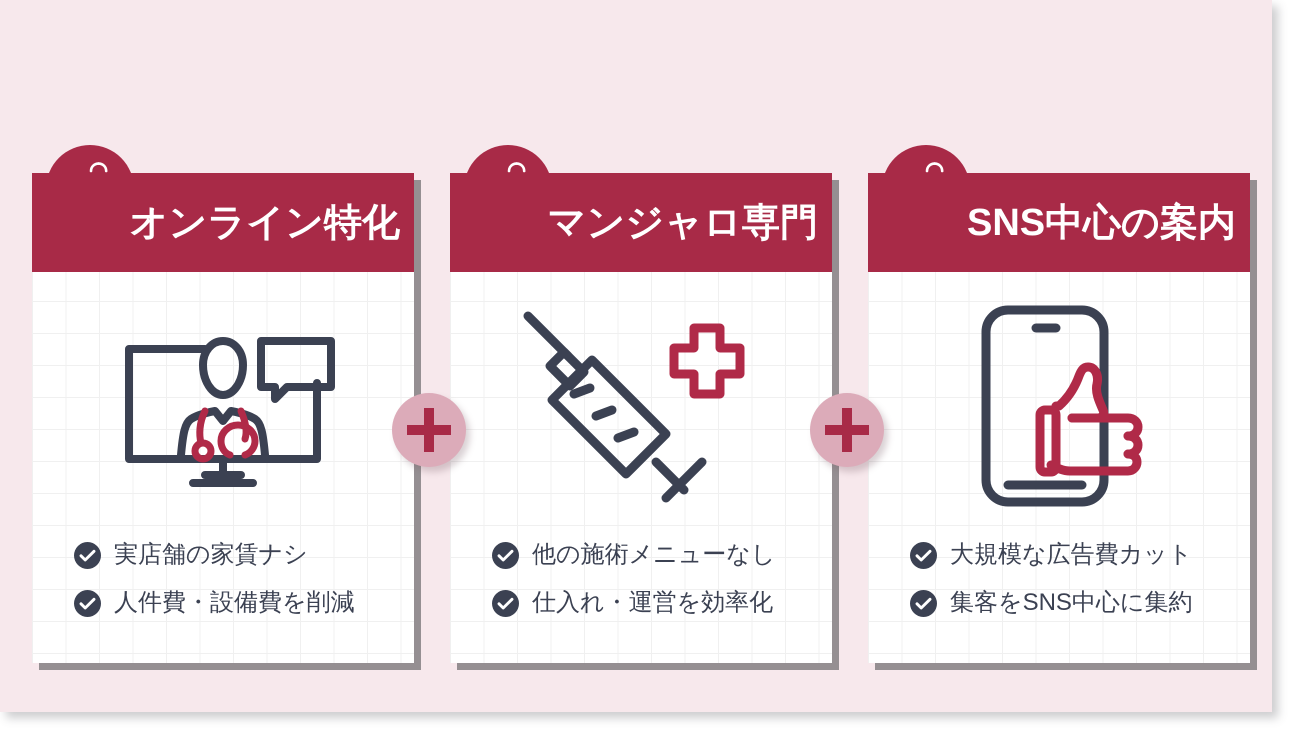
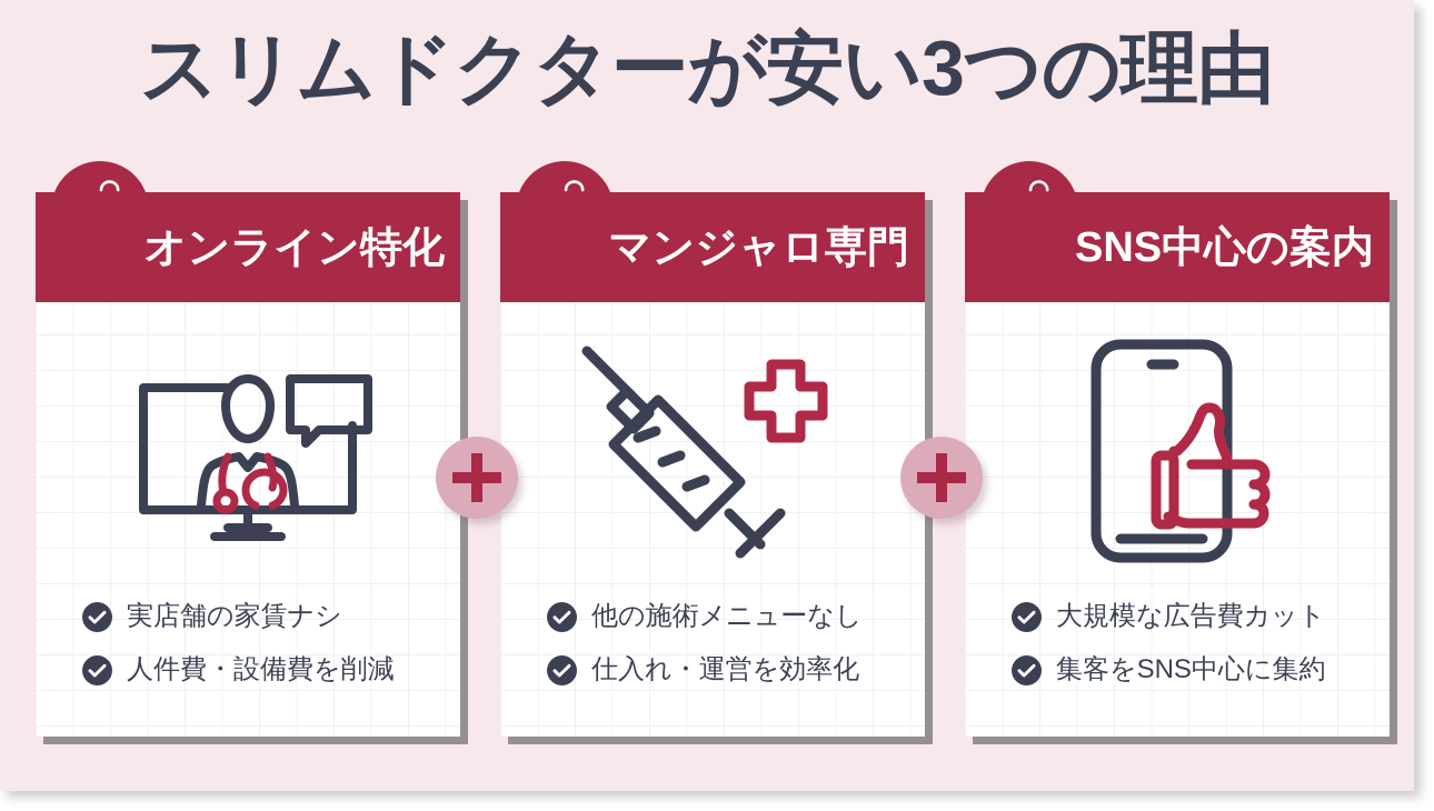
+ スリムドクターが安い3つの理由
  オンライン特化
  実店舗の家賃ナシ
  人件費・設備費を削減
  マンジャロ専門
  他の施術メニューなし
  仕入れ・運営を効率化
  SNS中心の案内
  大規模な広告費カット
  集客をSNS中心に集約
